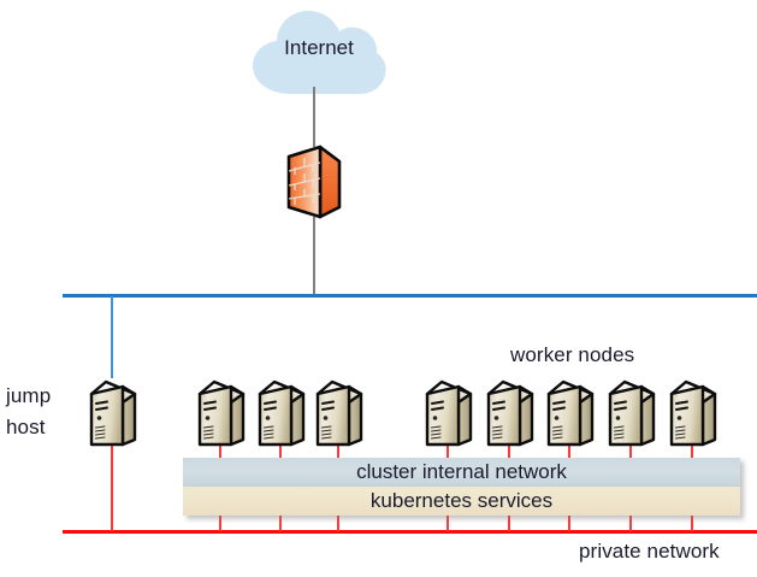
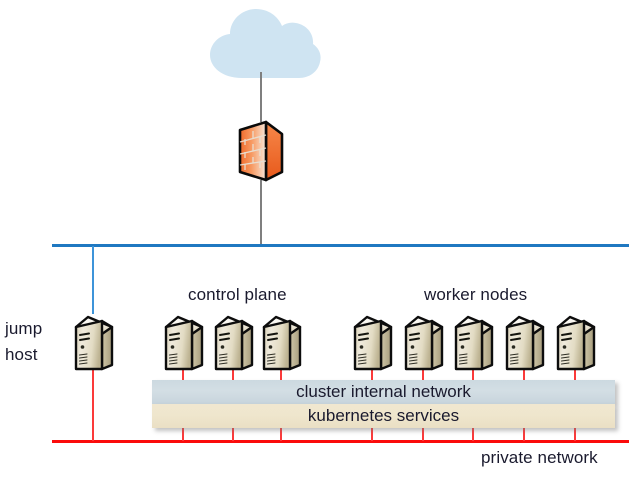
- Internet
  private network
  jump
  host
+ control plane
  worker nodes
  cluster internal network
  kubernetes services
